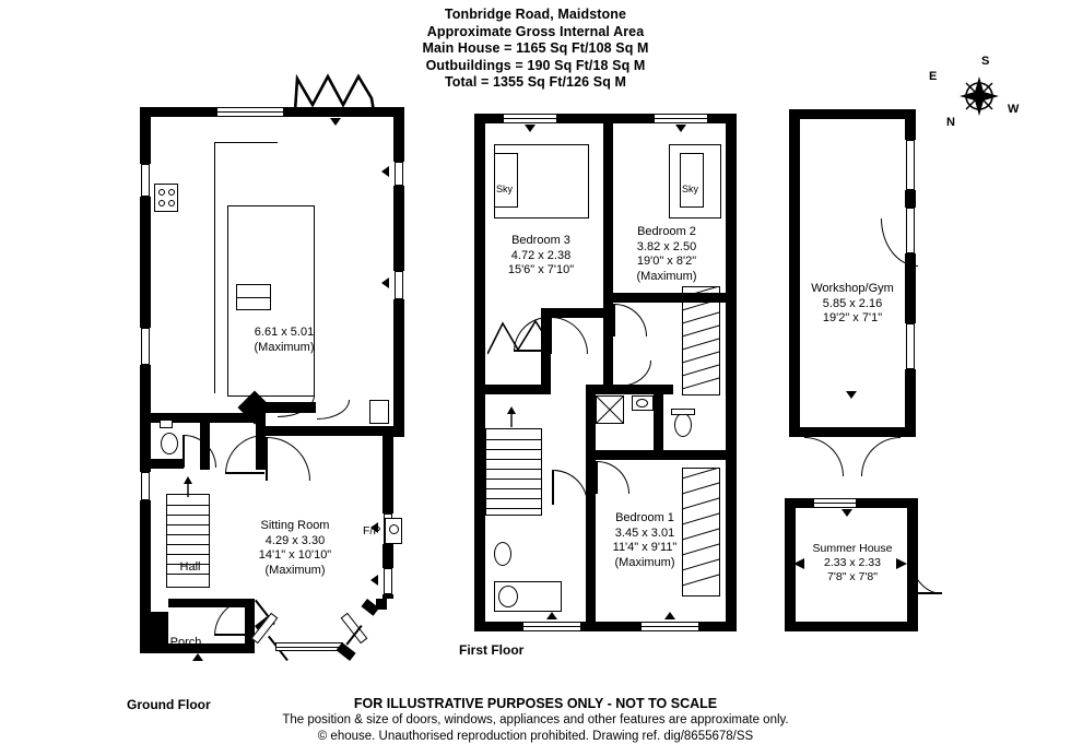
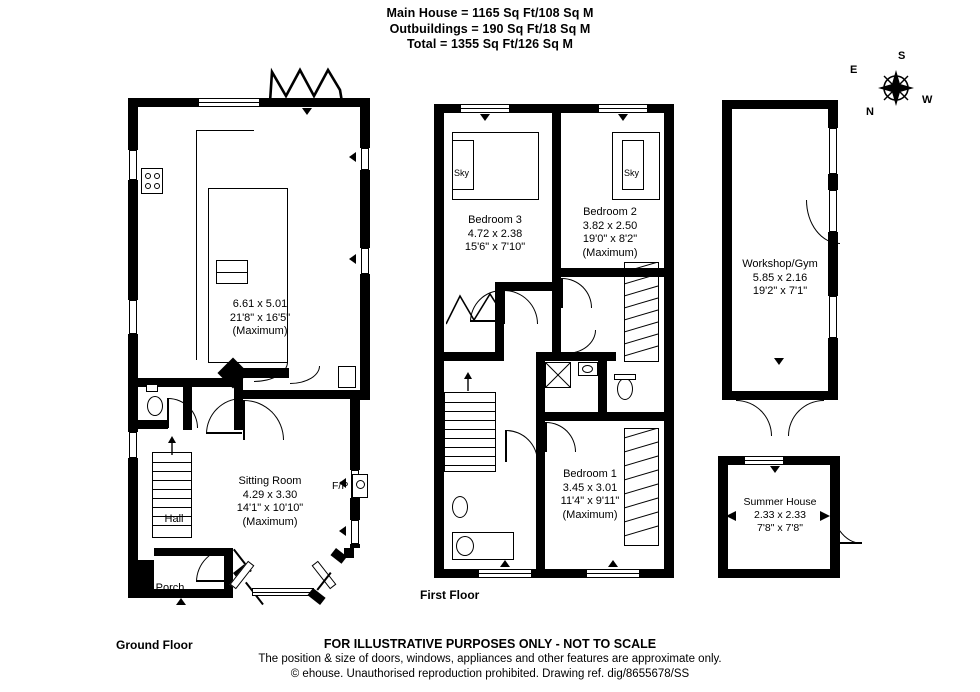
- Tonbridge Road, Maidstone
- Approximate Gross Internal Area
  Main House = 1165 Sq Ft/108 Sq M
  Outbuildings = 190 Sq Ft/18 Sq M
  Total = 1355 Sq Ft/126 Sq M
  S
  E
  W
  N
  F/P
  6.61 x 5.01
+ 21'8" x 16'5"
  (Maximum)
  Sitting Room
  4.29 x 3.30
  14'1" x 10'10"
  (Maximum)
  Hall
  Porch
  Ground Floor
  Sky
  Sky
  Bedroom 3
  4.72 x 2.38
  15'6" x 7'10"
  Bedroom 2
  3.82 x 2.50
  19'0" x 8'2"
  (Maximum)
  Bedroom 1
  3.45 x 3.01
  11'4" x 9'11"
  (Maximum)
  First Floor
  Workshop/Gym
  5.85 x 2.16
  19'2" x 7'1"
  Summer House
  2.33 x 2.33
  7'8" x 7'8"
  FOR ILLUSTRATIVE PURPOSES ONLY - NOT TO SCALE
  The position & size of doors, windows, appliances and other features are approximate only.
  © ehouse. Unauthorised reproduction prohibited. Drawing ref. dig/8655678/SS
